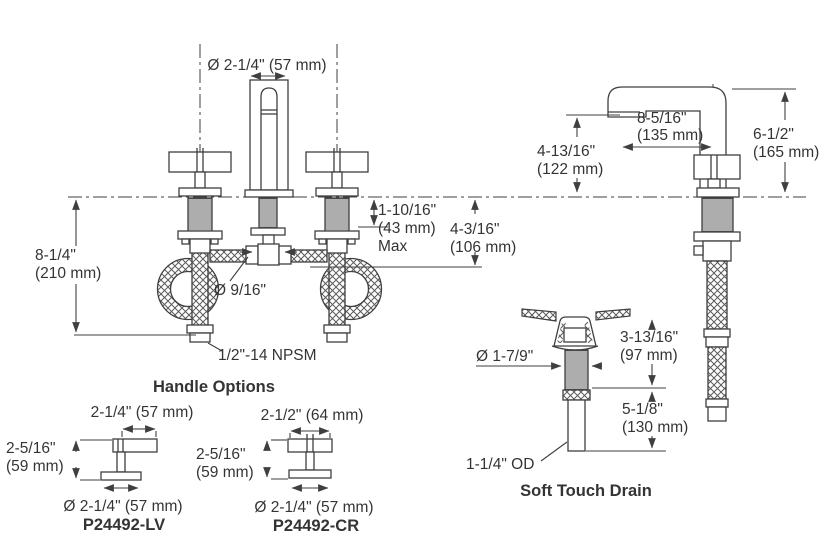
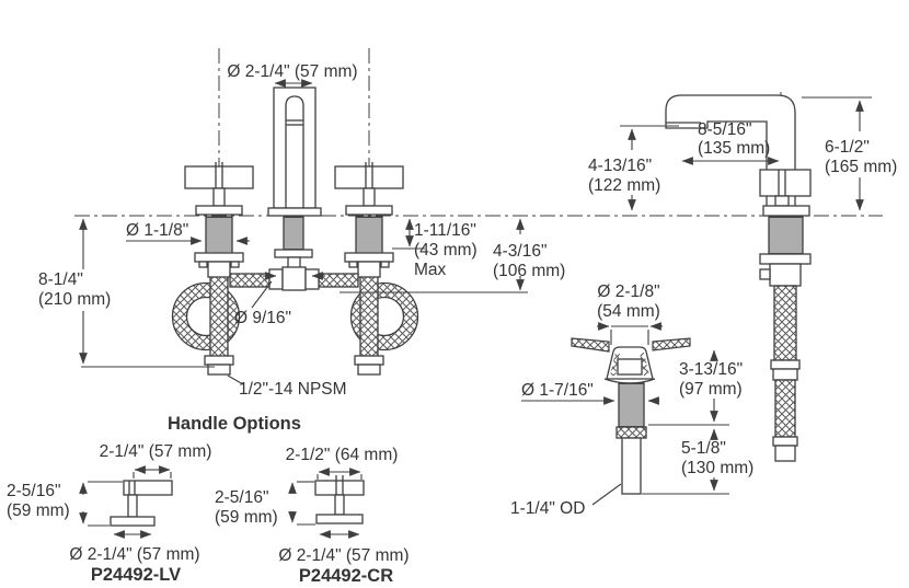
  Ø 2-1/4" (57 mm)
+ Ø 1-1/8"
  8-1/4"
  (210 mm)
- 1-10/16"
+ 1-11/16"
  (43 mm)
  Max
  4-3/16"
  (106 mm)
  Ø 9/16"
  1/2"-14 NPSM
  4-13/16"
  (122 mm)
  8-5/16"
  (135 mm)
  6-1/2"
  (165 mm)
+ Ø 2-1/8"
+ (54 mm)
- Ø 1-7/9"
+ Ø 1-7/16"
  3-13/16"
  (97 mm)
  5-1/8"
  (130 mm)
  1-1/4" OD
- Soft Touch Drain
  Handle Options
  2-1/4" (57 mm)
  2-5/16"
  (59 mm)
  Ø 2-1/4" (57 mm)
  P24492-LV
  2-1/2" (64 mm)
  2-5/16"
  (59 mm)
  Ø 2-1/4" (57 mm)
  P24492-CR
